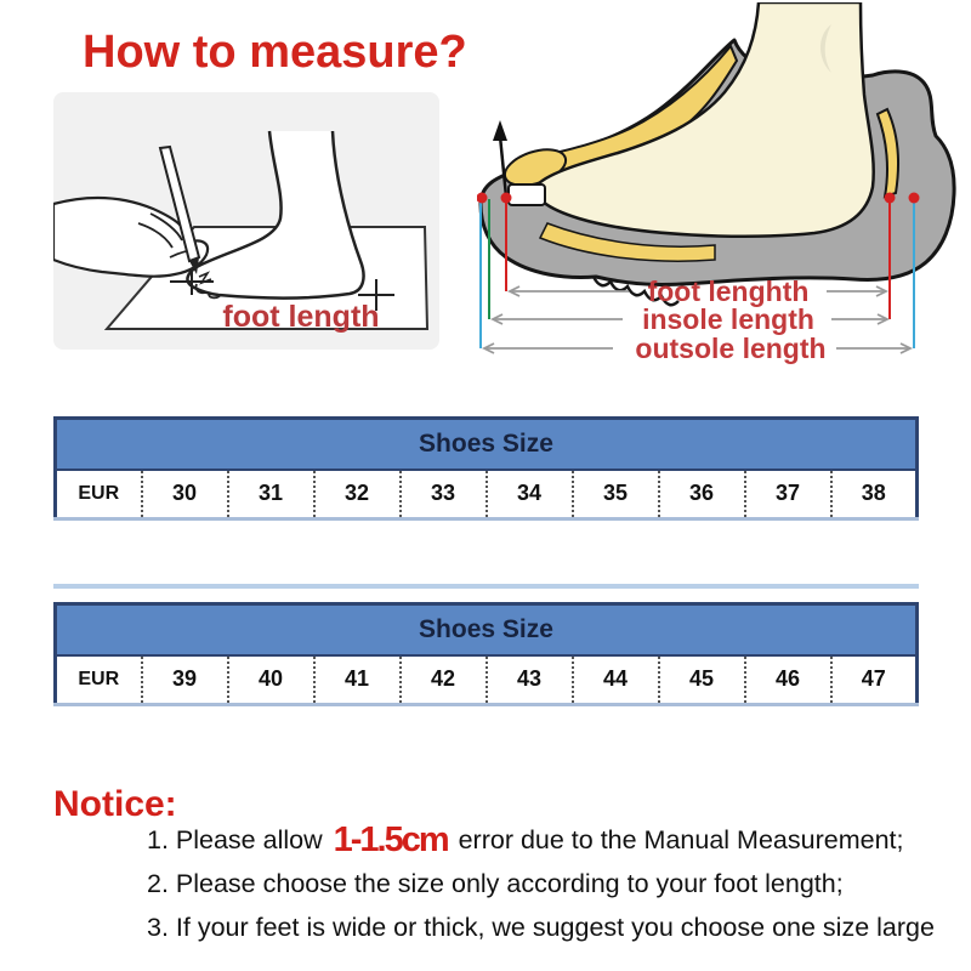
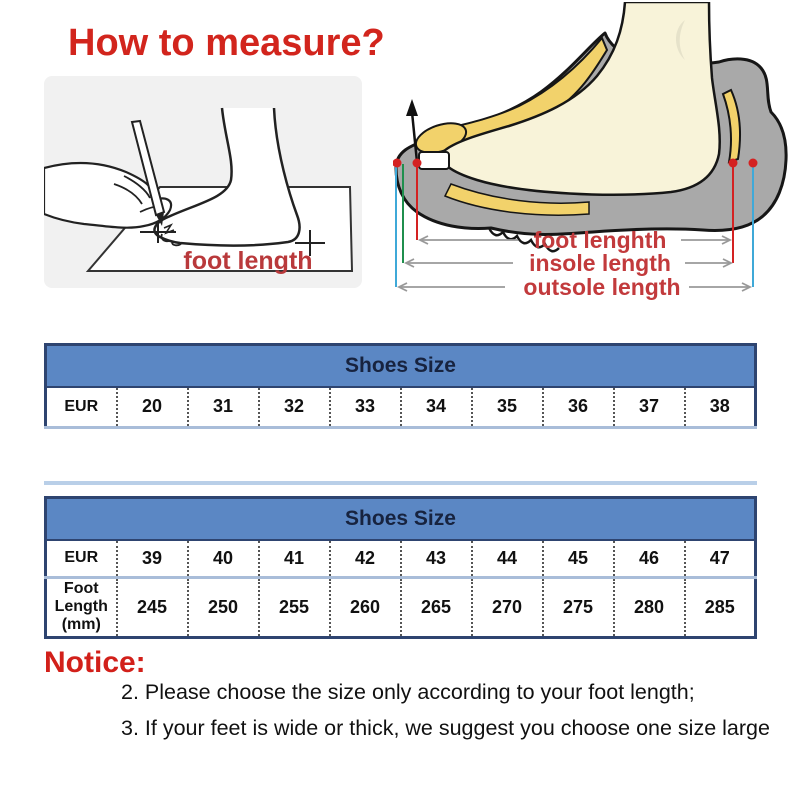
  How to measure?
  foot length
  foot lenghth
  insole length
  outsole length
  Shoes Size
- EUR	30	31	32	33	34	35	36	37	38
+ EUR	20	31	32	33	34	35	36	37	38
  Shoes Size
  EUR	39	40	41	42	43	44	45	46	47
+ Foot Length (mm)	245	250	255	260	265	270	275	280	285
  Notice:
- 1. Please allow 1-1.5cm error due to the Manual Measurement;
  2. Please choose the size only according to your foot length;
  3. If your feet is wide or thick, we suggest you choose one size large
